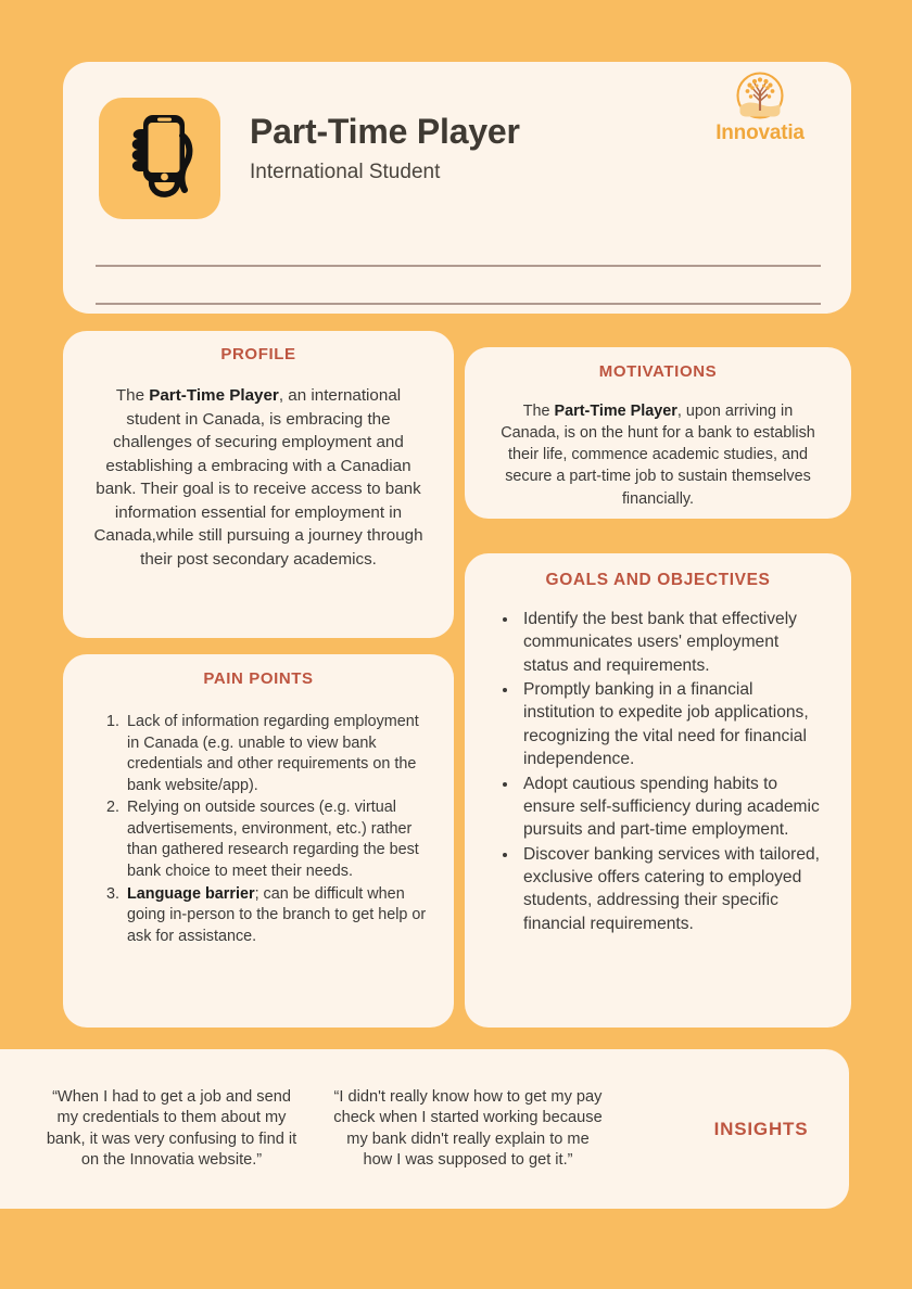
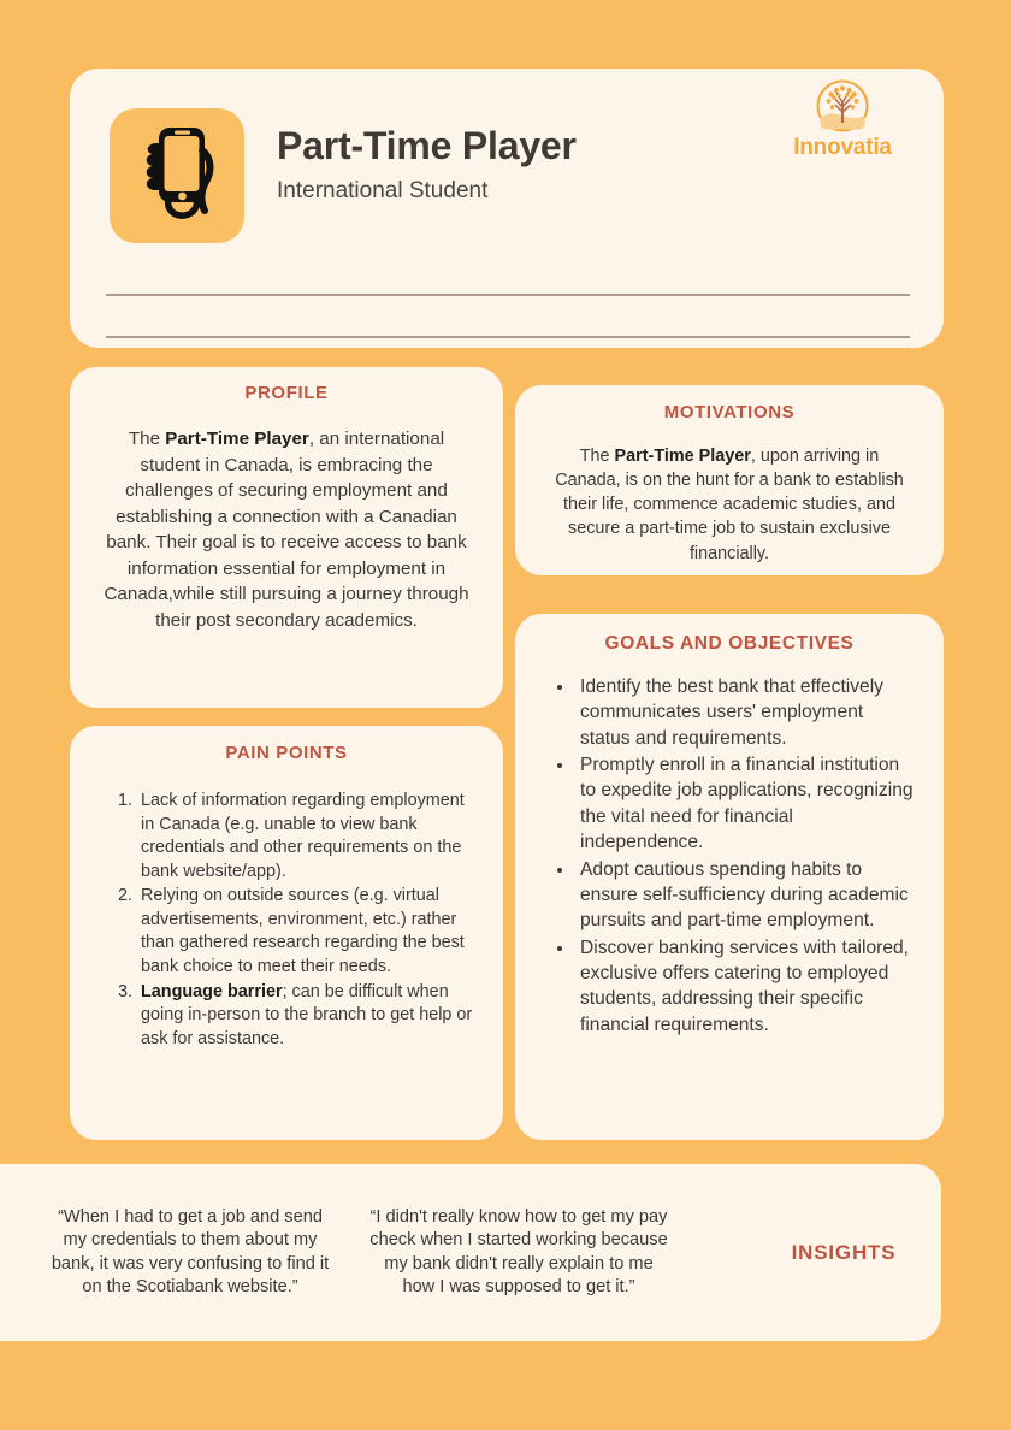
  Part-Time Player
  International Student
  Innovatia
  PROFILE
- The Part-Time Player, an international student in Canada, is embracing the challenges of securing employment and establishing a embracing with a Canadian bank. Their goal is to receive access to bank information essential for employment in Canada,while still pursuing a journey through their post secondary academics.
+ The Part-Time Player, an international student in Canada, is embracing the challenges of securing employment and establishing a connection with a Canadian bank. Their goal is to receive access to bank information essential for employment in Canada,while still pursuing a journey through their post secondary academics.
  MOTIVATIONS
- The Part-Time Player, upon arriving in Canada, is on the hunt for a bank to establish their life, commence academic studies, and secure a part-time job to sustain themselves financially.
+ The Part-Time Player, upon arriving in Canada, is on the hunt for a bank to establish their life, commence academic studies, and secure a part-time job to sustain exclusive financially.
  GOALS AND OBJECTIVES
  Identify the best bank that effectively communicates users' employment status and requirements.
- Promptly banking in a financial institution to expedite job applications, recognizing the vital need for financial independence.
+ Promptly enroll in a financial institution to expedite job applications, recognizing the vital need for financial independence.
  Adopt cautious spending habits to ensure self-sufficiency during academic pursuits and part-time employment.
  Discover banking services with tailored, exclusive offers catering to employed students, addressing their specific financial requirements.
  PAIN POINTS
  Lack of information regarding employment in Canada (e.g. unable to view bank credentials and other requirements on the bank website/app).
  Relying on outside sources (e.g. virtual advertisements, environment, etc.) rather than gathered research regarding the best bank choice to meet their needs.
  Language barrier; can be difficult when going in-person to the branch to get help or ask for assistance.
- “When I had to get a job and send my credentials to them about my bank, it was very confusing to find it on the Innovatia website.”
+ “When I had to get a job and send my credentials to them about my bank, it was very confusing to find it on the Scotiabank website.”
  “I didn't really know how to get my pay check when I started working because my bank didn't really explain to me how I was supposed to get it.”
  INSIGHTS
